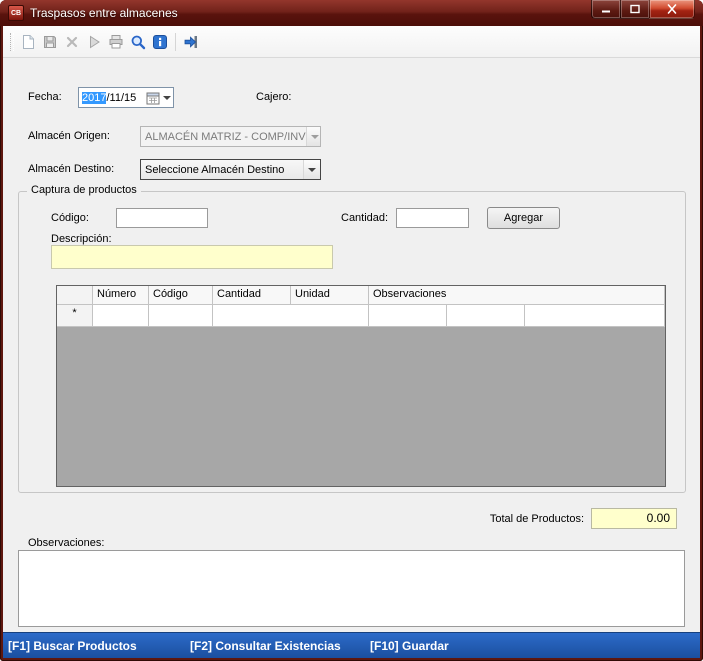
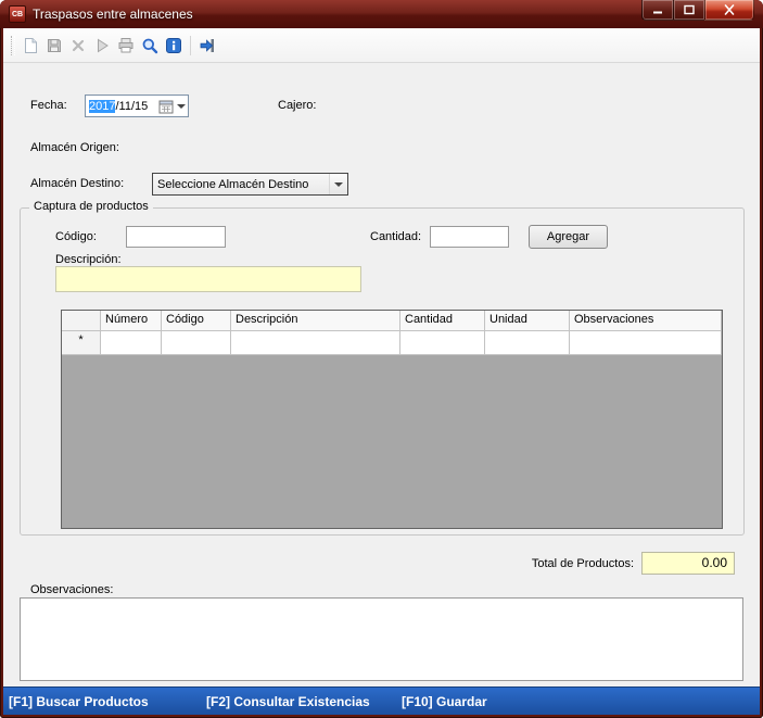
  Traspasos entre almacenes
  Fecha:
  2017
  /11/15
  Cajero:
  Almacén Origen:
- ALMACÉN MATRIZ - COMP/INV
  Almacén Destino:
  Seleccione Almacén Destino
  Captura de productos
  Código:
  Cantidad:
  Agregar
  Descripción:
  Número
  Código
+ Descripción
  Cantidad
  Unidad
  Observaciones
  *
  Total de Productos:
  0.00
  Observaciones:
  [F1] Buscar Productos
  [F2] Consultar Existencias
  [F10] Guardar
